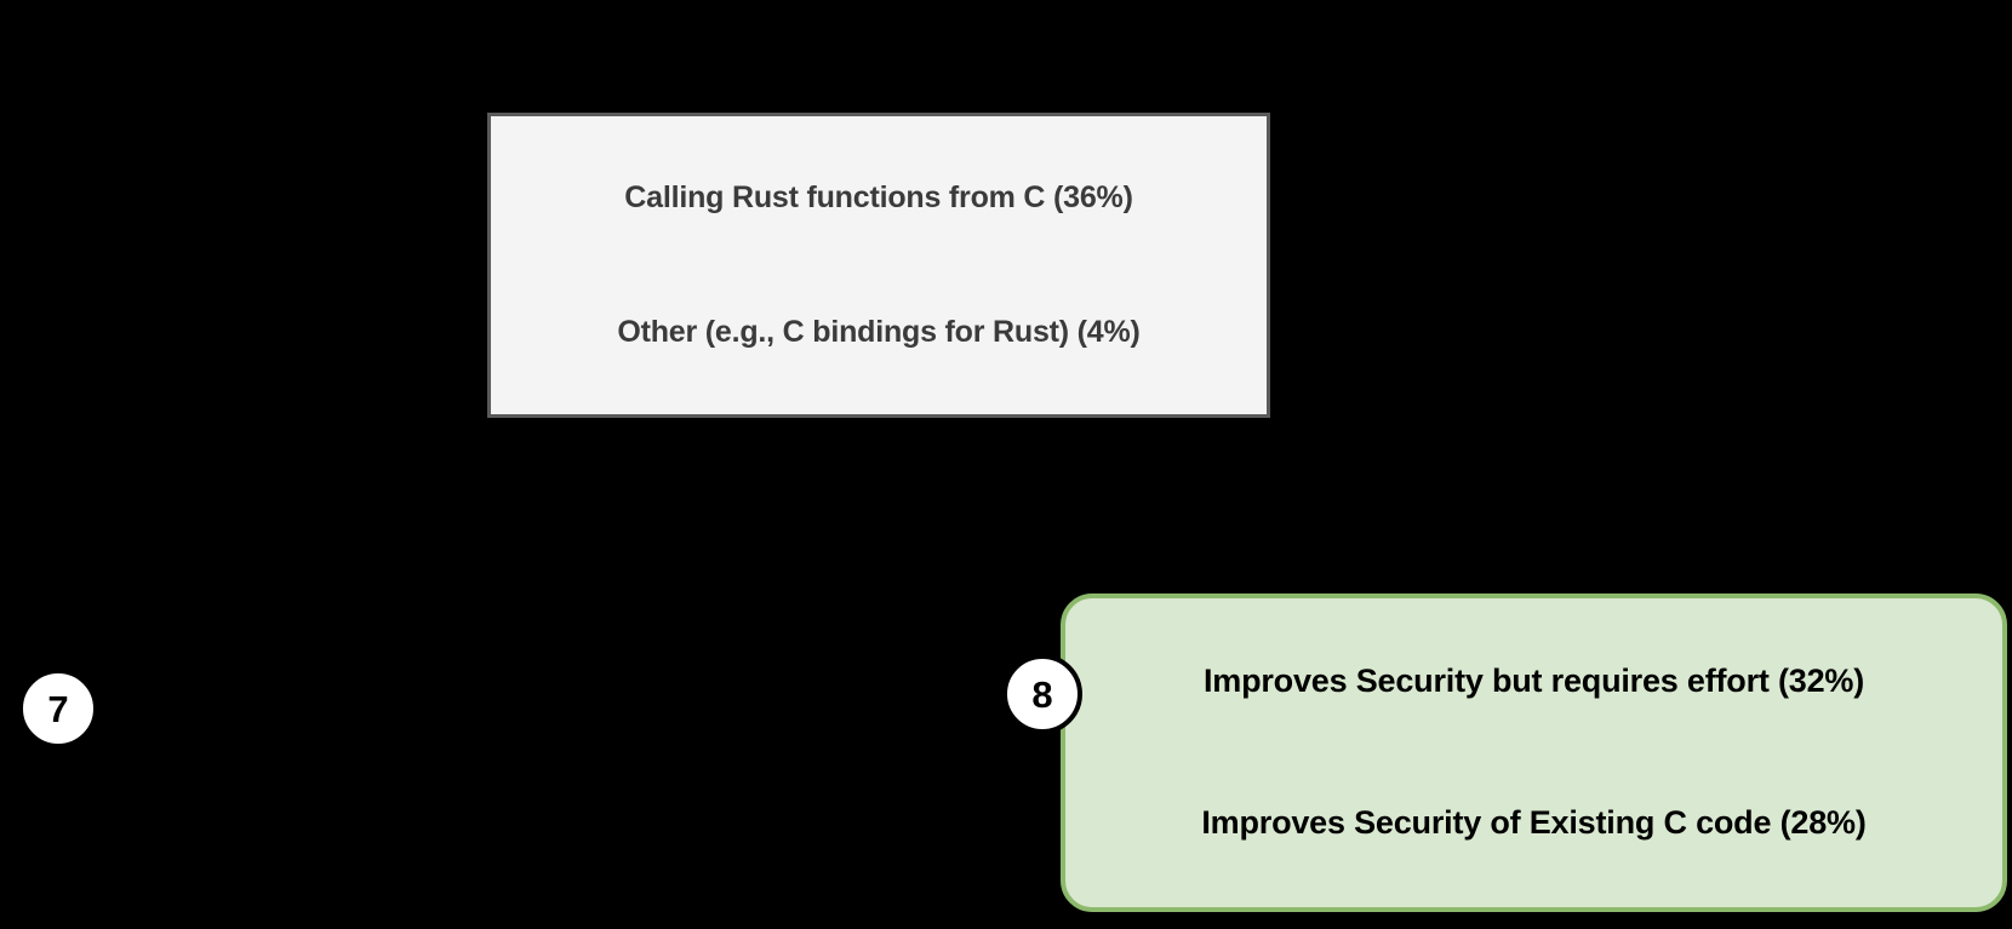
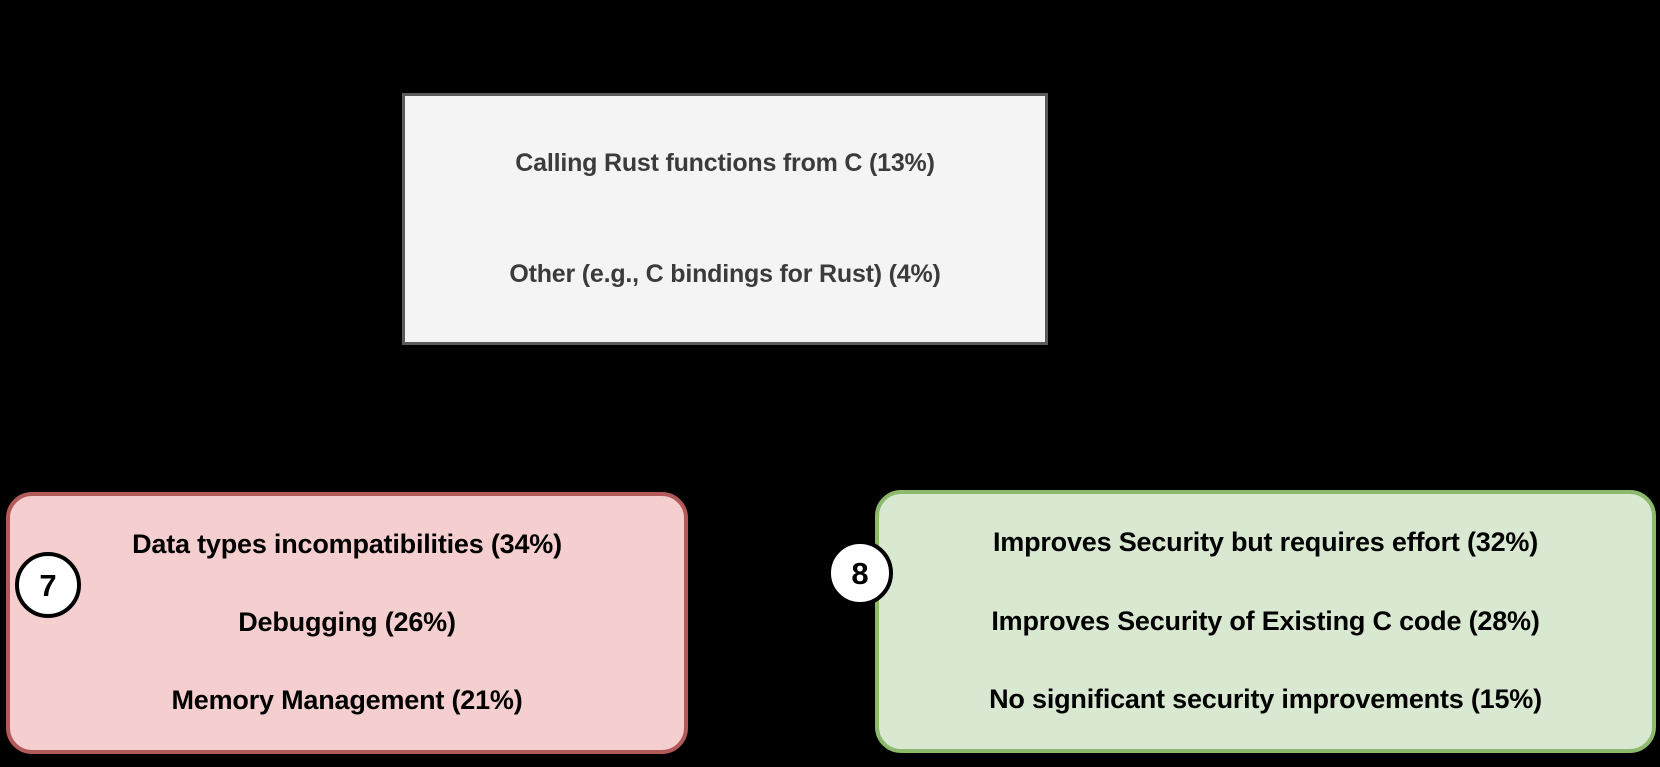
- Calling Rust functions from C (36%)
+ Calling Rust functions from C (13%)
  Other (e.g., C bindings for Rust) (4%)
+ Data types incompatibilities (34%)
+ Debugging (26%)
+ Memory Management (21%)
  7
  Improves Security but requires effort (32%)
  Improves Security of Existing C code (28%)
+ No significant security improvements (15%)
  8
